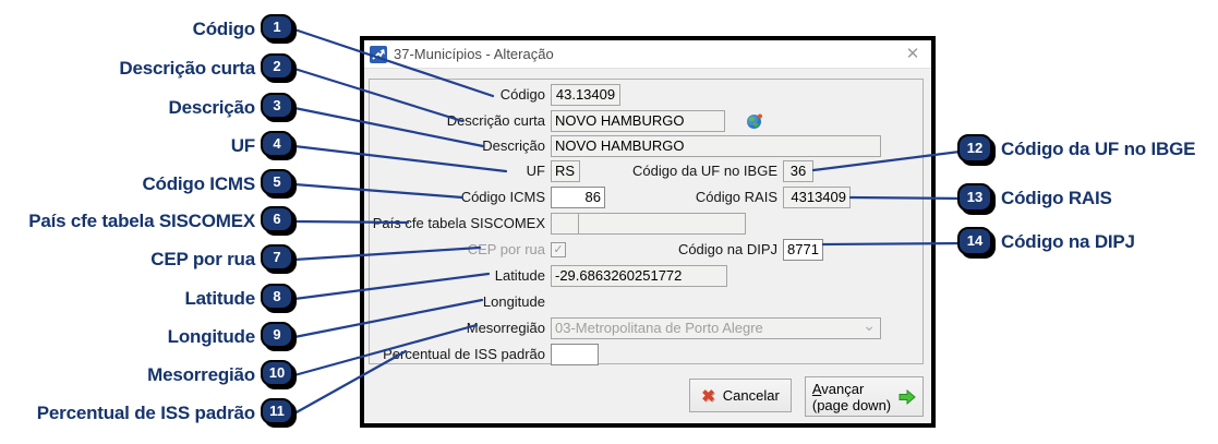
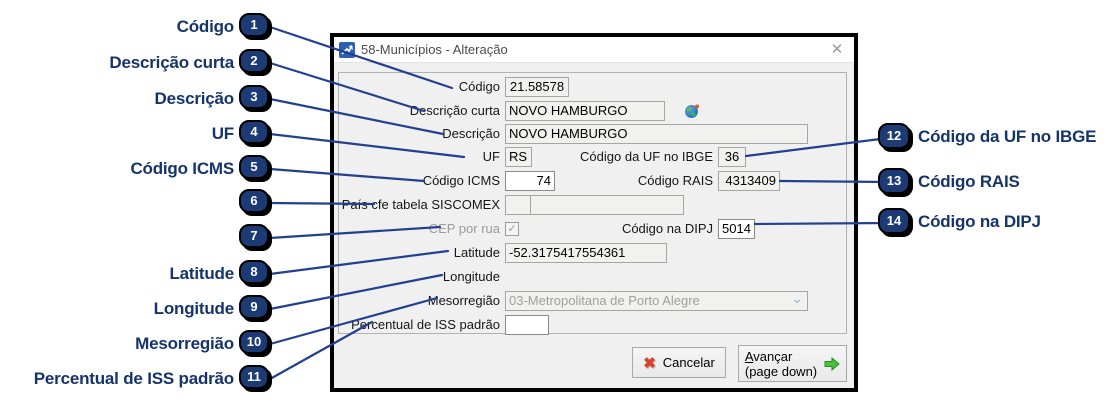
- 37-Municípios - Alteração
+ 58-Municípios - Alteração
  ✕
  Código
- 43.13409
+ 21.58578
  Dscrição curta
  NOVO HAMBURGO
  Descrição
  NOVO HAMBURGO
  UF
  RS
  Código da UF no IBGE
  36
  Código ICMS
- 86
+ 74
  Código RAIS
  4313409
  fe tabela SISCOMEX
  EP por rua
  ✓
  Código na DIPJ
- 8771
+ 5014
  Latitude
- -29.6863260251772
+ -52.3175417554361
  Longitude
  Mesorregião
  03-Metropolitana de Porto Alegre
  ⌄
  Pecentual de ISS padrão
  ✖
  Cancelar
  Avançar
  (page down)
  Código
  1
  Descrição curta
  2
  Descrição
  3
  UF
  4
  Código ICMS
  5
- País cfe tabela SISCOMEX
  6
- CEP por rua
  7
  Latitude
  8
  Longitude
  9
  Mesorregião
  10
  Percentual de ISS padrão
  11
  12
  Código da UF no IBGE
  13
  Código RAIS
  14
  Código na DIPJ
